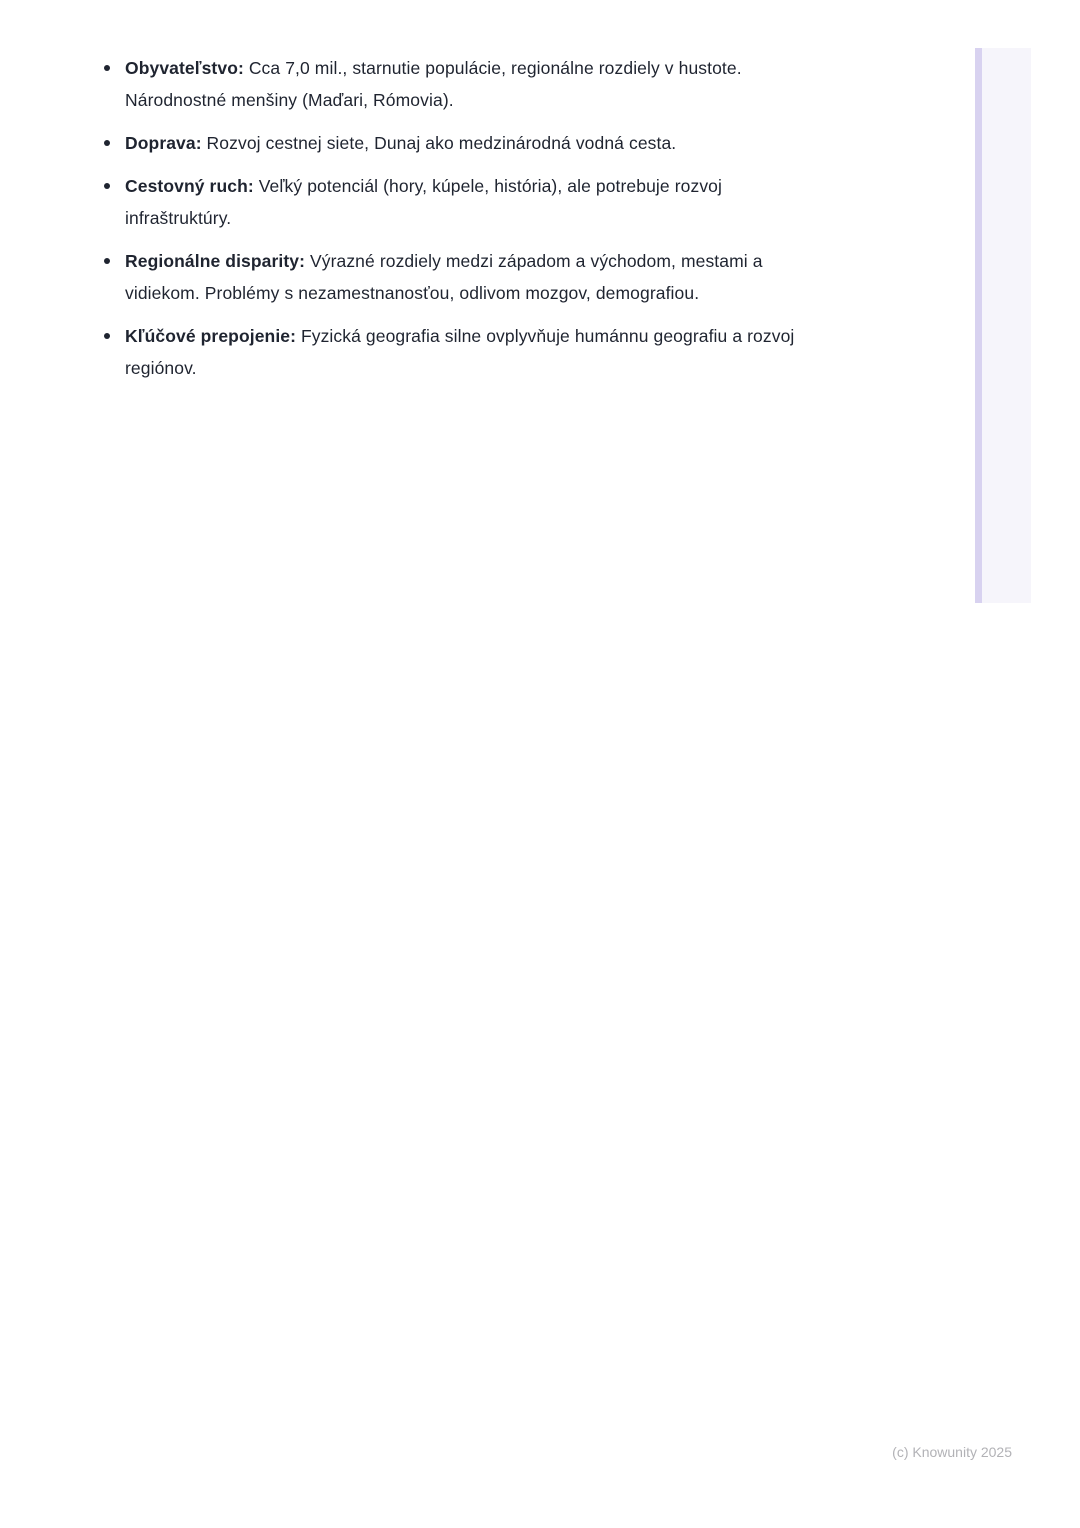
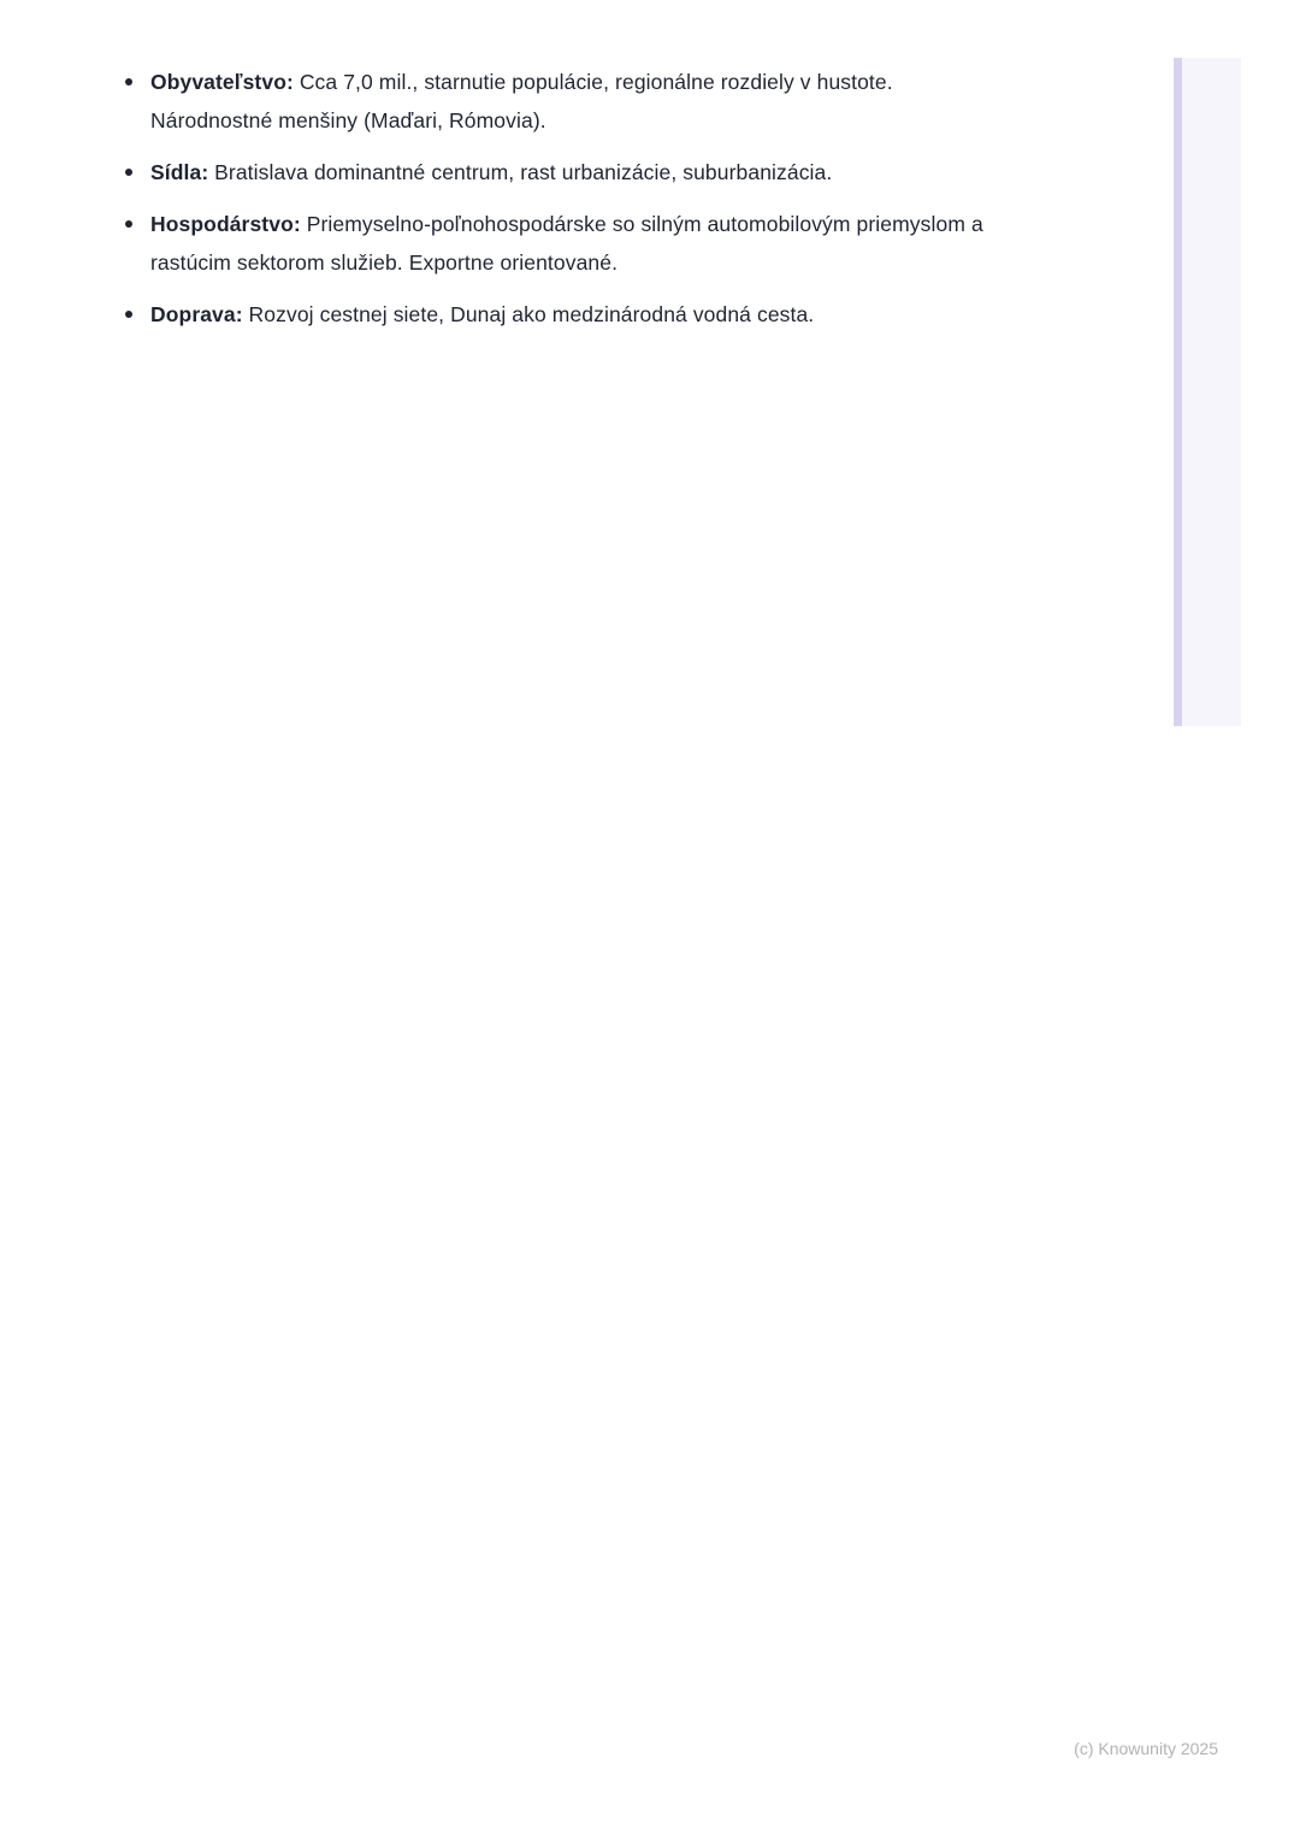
  Obyvateľstvo: Cca 7,0 mil., starnutie populácie, regionálne rozdiely v hustote. Národnostné menšiny (Maďari, Rómovia).
+ Sídla: Bratislava dominantné centrum, rast urbanizácie, suburbanizácia.
+ Hospodárstvo: Priemyselno-poľnohospodárske so silným automobilovým priemyslom a rastúcim sektorom služieb. Exportne orientované.
  Doprava: Rozvoj cestnej siete, Dunaj ako medzinárodná vodná cesta.
- Cestovný ruch: Veľký potenciál (hory, kúpele, história), ale potrebuje rozvoj infraštruktúry.
- Regionálne disparity: Výrazné rozdiely medzi západom a východom, mestami a vidiekom. Problémy s nezamestnanosťou, odlivom mozgov, demografiou.
- Kľúčové prepojenie: Fyzická geografia silne ovplyvňuje humánnu geografiu a rozvoj regiónov.
  (c) Knowunity 2025
